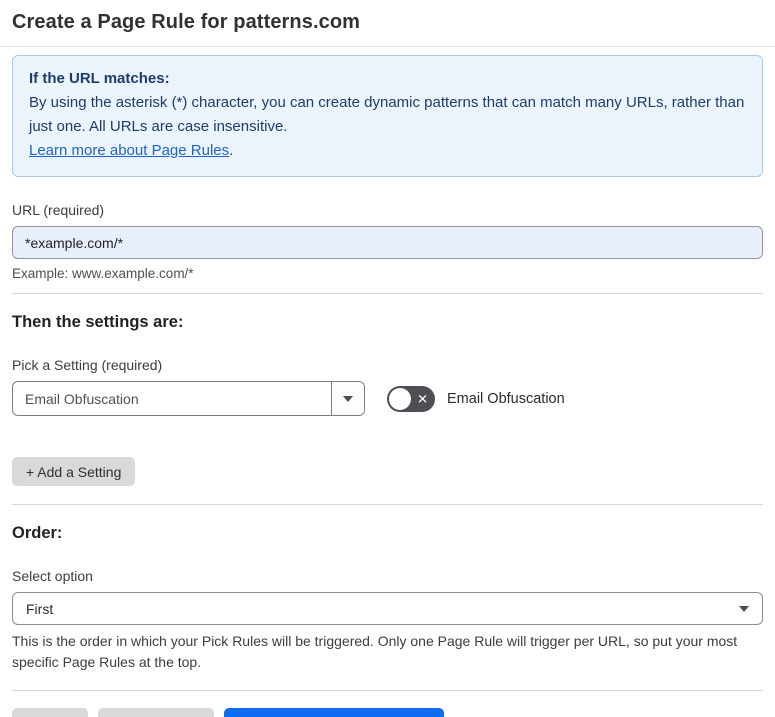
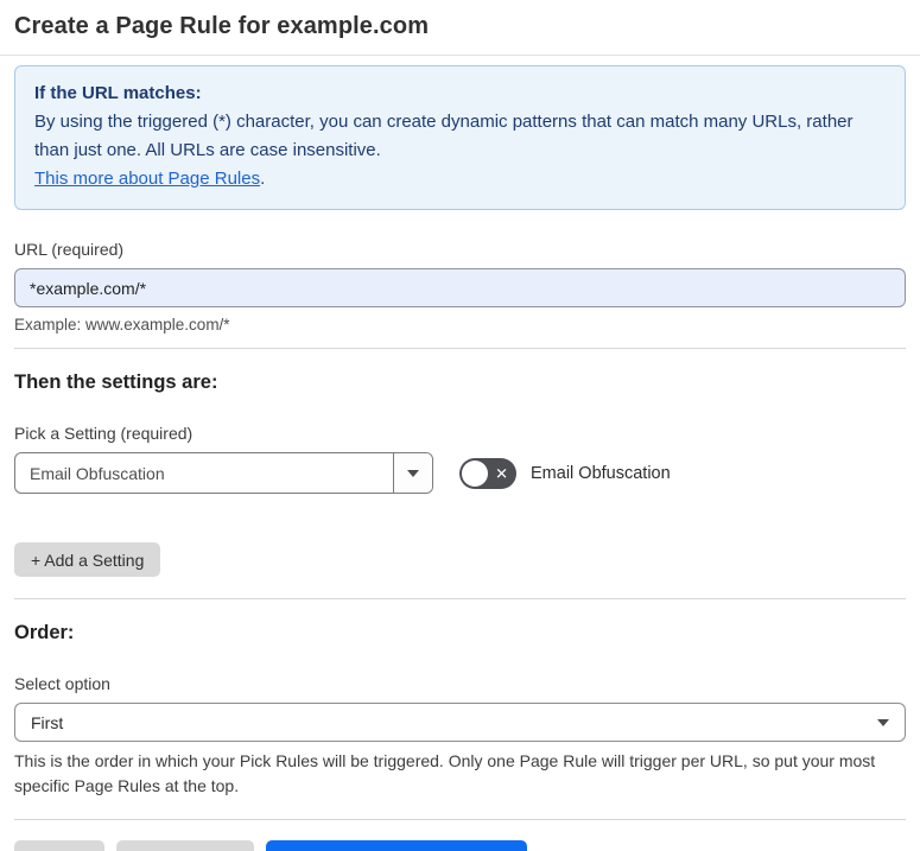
- Create a Page Rule for patterns.com
+ Create a Page Rule for example.com
  If the URL matches:
- By using the asterisk (*) character, you can create dynamic patterns that can match many URLs, rather than just one. All URLs are case insensitive.
+ By using the triggered (*) character, you can create dynamic patterns that can match many URLs, rather than just one. All URLs are case insensitive.
- Learn more about Page Rules.
+ This more about Page Rules.
  URL (required)
  *example.com/*
  Example: www.example.com/*
  Then the settings are:
  Pick a Setting (required)
  Email Obfuscation
  ✕
  Email Obfuscation
  + Add a Setting
  Order:
  Select option
  First
  This is the order in which your Pick Rules will be triggered. Only one Page Rule will trigger per URL, so put your most specific Page Rules at the top.
